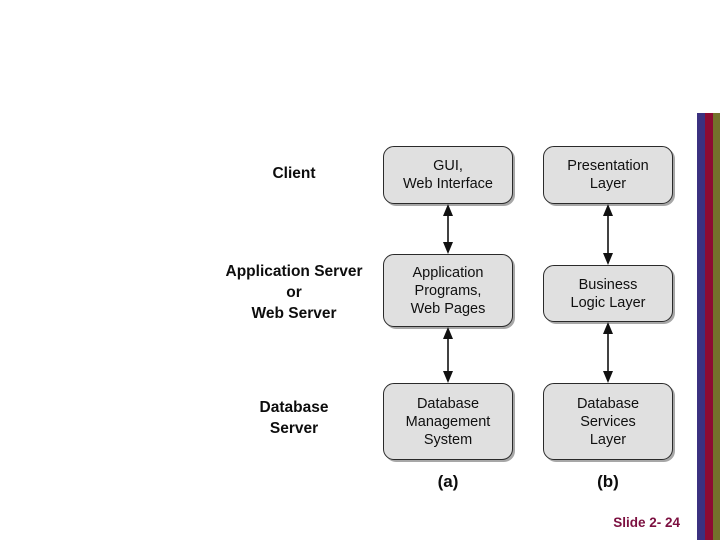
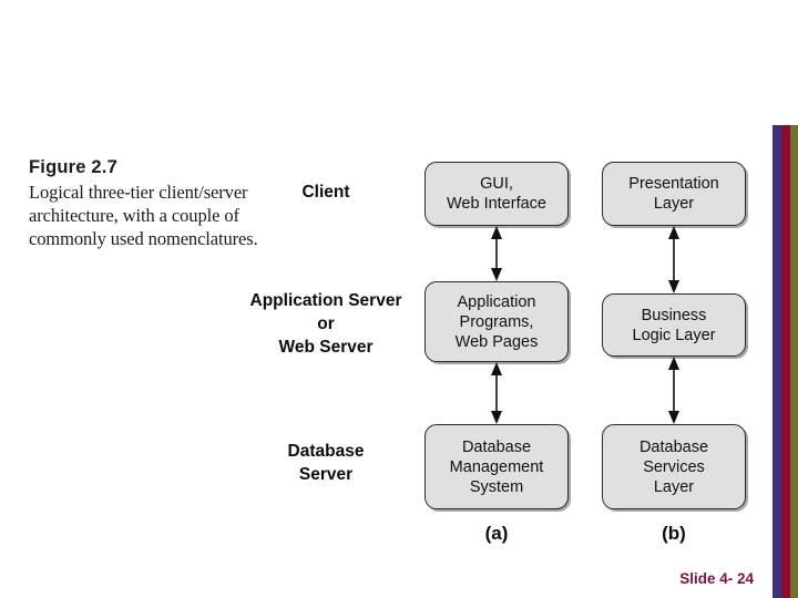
+ Figure 2.7
+ Logical three-tier client/server architecture, with a couple of commonly used nomenclatures.
  Client
  Application Server
  or
  Web Server
  Database
  Server
  GUI,
  Web Interface
  Application
  Programs,
  Web Pages
  Database
  Management
  System
  (a)
  Presentation
  Layer
  Business
  Logic Layer
  Database
  Services
  Layer
  (b)
- Slide 2- 24
+ Slide 4- 24
